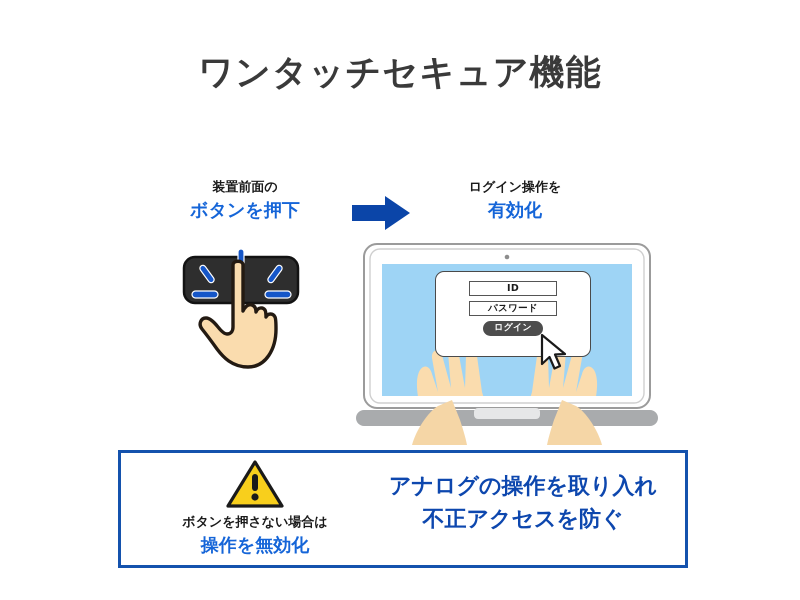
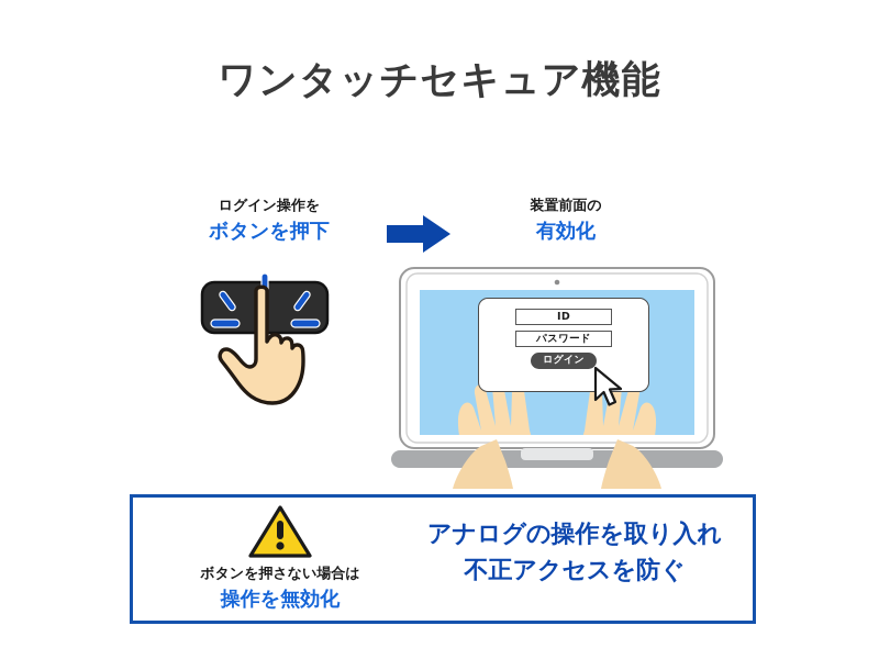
  ワンタッチセキュア機能
- 装置前面の
+ ログイン操作を
  ボタンを押下
- ログイン操作を
+ 装置前面の
  有効化
  ID
  パスワード
  ログイン
  ボタンを押さない場合は
  操作を無効化
  アナログの操作を取り入れ
  不正アクセスを防ぐ
